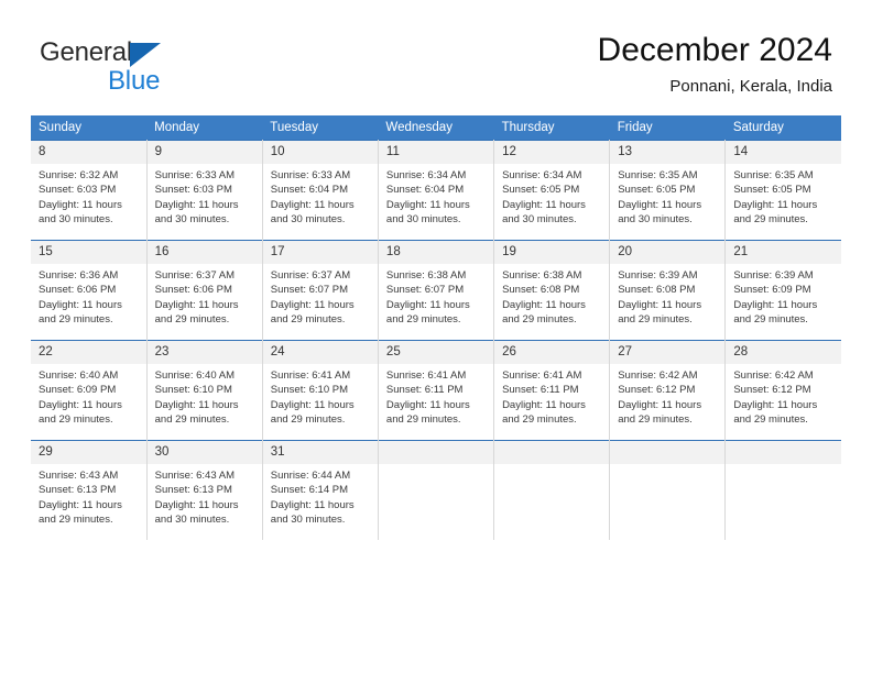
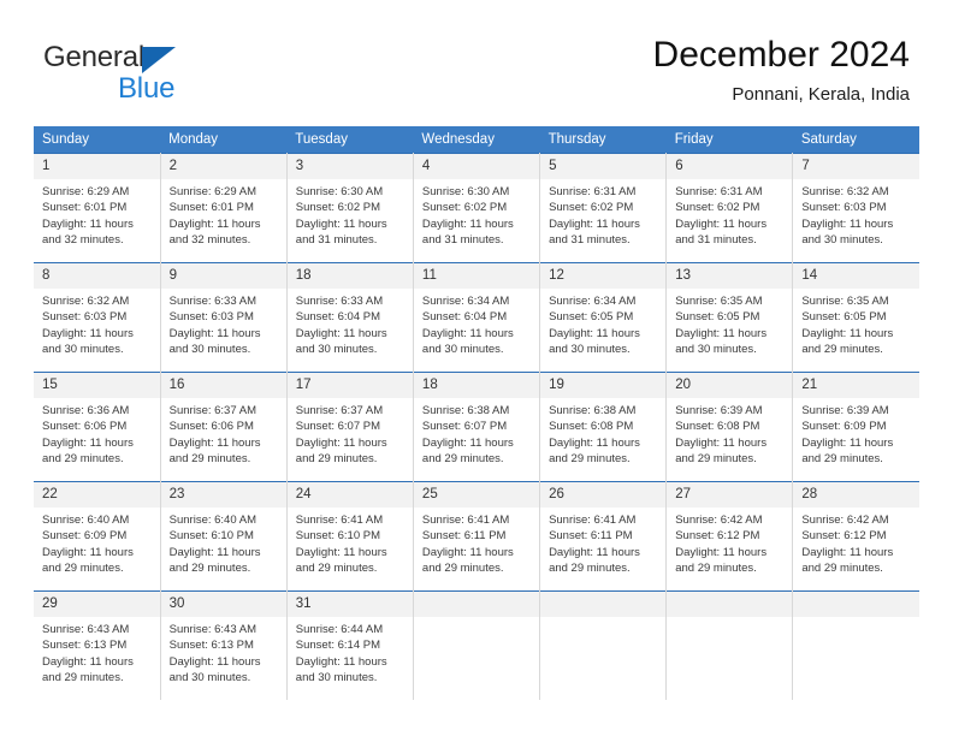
  General
  Blue
  December 2024
  Ponnani, Kerala, India
  Sunday	Monday	Tuesday	Wednesday	Thursday	Friday	Saturday
+ 1Sunrise: 6:29 AMSunset: 6:01 PMDaylight: 11 hoursand 32 minutes.	2Sunrise: 6:29 AMSunset: 6:01 PMDaylight: 11 hoursand 32 minutes.	3Sunrise: 6:30 AMSunset: 6:02 PMDaylight: 11 hoursand 31 minutes.	4Sunrise: 6:30 AMSunset: 6:02 PMDaylight: 11 hoursand 31 minutes.	5Sunrise: 6:31 AMSunset: 6:02 PMDaylight: 11 hoursand 31 minutes.	6Sunrise: 6:31 AMSunset: 6:02 PMDaylight: 11 hoursand 31 minutes.	7Sunrise: 6:32 AMSunset: 6:03 PMDaylight: 11 hoursand 30 minutes.
- 8Sunrise: 6:32 AMSunset: 6:03 PMDaylight: 11 hoursand 30 minutes.	9Sunrise: 6:33 AMSunset: 6:03 PMDaylight: 11 hoursand 30 minutes.	10Sunrise: 6:33 AMSunset: 6:04 PMDaylight: 11 hoursand 30 minutes.	11Sunrise: 6:34 AMSunset: 6:04 PMDaylight: 11 hoursand 30 minutes.	12Sunrise: 6:34 AMSunset: 6:05 PMDaylight: 11 hoursand 30 minutes.	13Sunrise: 6:35 AMSunset: 6:05 PMDaylight: 11 hoursand 30 minutes.	14Sunrise: 6:35 AMSunset: 6:05 PMDaylight: 11 hoursand 29 minutes.
+ 8Sunrise: 6:32 AMSunset: 6:03 PMDaylight: 11 hoursand 30 minutes.	9Sunrise: 6:33 AMSunset: 6:03 PMDaylight: 11 hoursand 30 minutes.	18Sunrise: 6:33 AMSunset: 6:04 PMDaylight: 11 hoursand 30 minutes.	11Sunrise: 6:34 AMSunset: 6:04 PMDaylight: 11 hoursand 30 minutes.	12Sunrise: 6:34 AMSunset: 6:05 PMDaylight: 11 hoursand 30 minutes.	13Sunrise: 6:35 AMSunset: 6:05 PMDaylight: 11 hoursand 30 minutes.	14Sunrise: 6:35 AMSunset: 6:05 PMDaylight: 11 hoursand 29 minutes.
  15Sunrise: 6:36 AMSunset: 6:06 PMDaylight: 11 hoursand 29 minutes.	16Sunrise: 6:37 AMSunset: 6:06 PMDaylight: 11 hoursand 29 minutes.	17Sunrise: 6:37 AMSunset: 6:07 PMDaylight: 11 hoursand 29 minutes.	18Sunrise: 6:38 AMSunset: 6:07 PMDaylight: 11 hoursand 29 minutes.	19Sunrise: 6:38 AMSunset: 6:08 PMDaylight: 11 hoursand 29 minutes.	20Sunrise: 6:39 AMSunset: 6:08 PMDaylight: 11 hoursand 29 minutes.	21Sunrise: 6:39 AMSunset: 6:09 PMDaylight: 11 hoursand 29 minutes.
  22Sunrise: 6:40 AMSunset: 6:09 PMDaylight: 11 hoursand 29 minutes.	23Sunrise: 6:40 AMSunset: 6:10 PMDaylight: 11 hoursand 29 minutes.	24Sunrise: 6:41 AMSunset: 6:10 PMDaylight: 11 hoursand 29 minutes.	25Sunrise: 6:41 AMSunset: 6:11 PMDaylight: 11 hoursand 29 minutes.	26Sunrise: 6:41 AMSunset: 6:11 PMDaylight: 11 hoursand 29 minutes.	27Sunrise: 6:42 AMSunset: 6:12 PMDaylight: 11 hoursand 29 minutes.	28Sunrise: 6:42 AMSunset: 6:12 PMDaylight: 11 hoursand 29 minutes.
  29Sunrise: 6:43 AMSunset: 6:13 PMDaylight: 11 hoursand 29 minutes.	30Sunrise: 6:43 AMSunset: 6:13 PMDaylight: 11 hoursand 30 minutes.	31Sunrise: 6:44 AMSunset: 6:14 PMDaylight: 11 hoursand 30 minutes.
